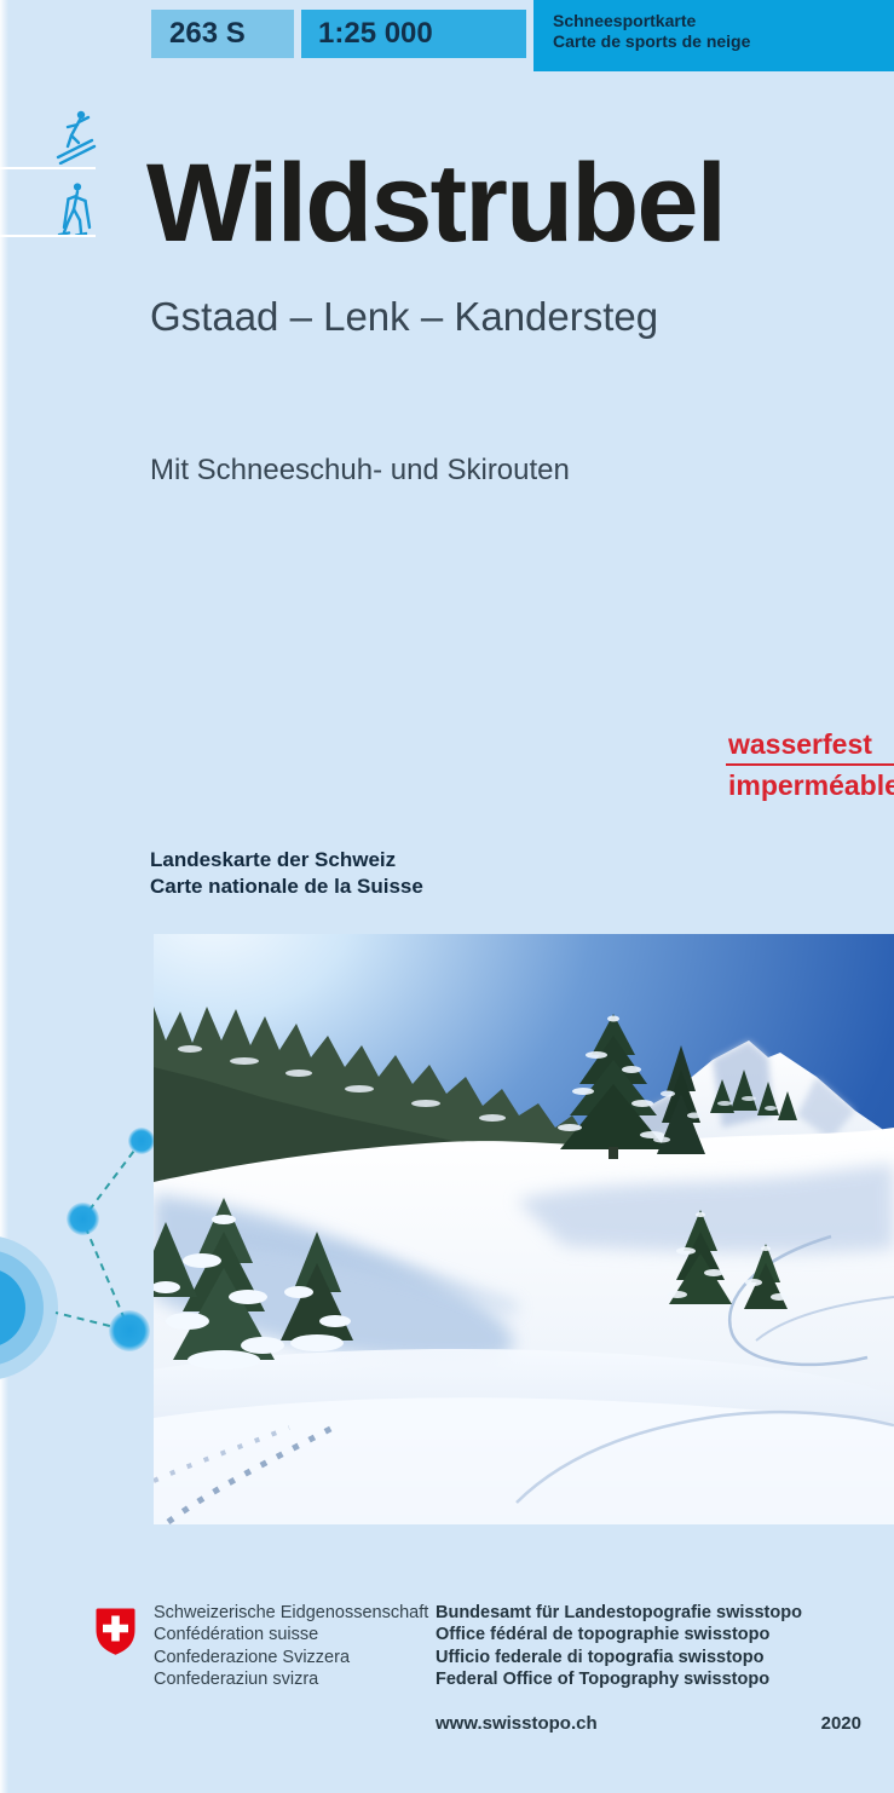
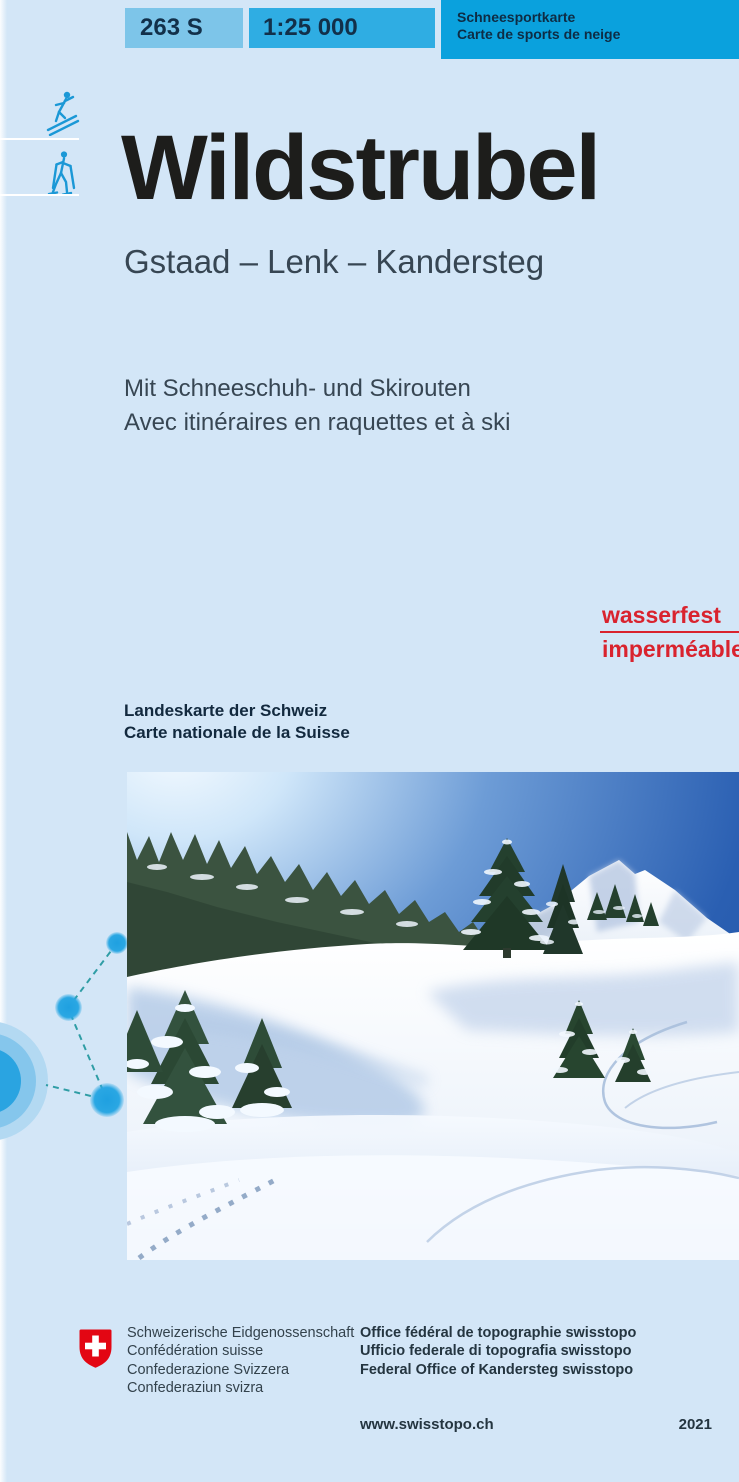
  263 S
  1:25 000
  Schneesportkarte
  Carte de sports de neige
  Wildstrubel
  Gstaad – Lenk – Kandersteg
  Mit Schneeschuh- und Skirouten
+ Avec itinéraires en raquettes et à ski
  wasserfest
  imperméable
  Landeskarte der Schweiz
  Carte nationale de la Suisse
  Schweizerische Eidgenossenschaft
  Confédération suisse
  Confederazione Svizzera
  Confederaziun svizra
- Bundesamt für Landestopografie swisstopo
  Office fédéral de topographie swisstopo
  Ufficio federale di topografia swisstopo
- Federal Office of Topography swisstopo
+ Federal Office of Kandersteg swisstopo
  www.swisstopo.ch
- 2020
+ 2021
